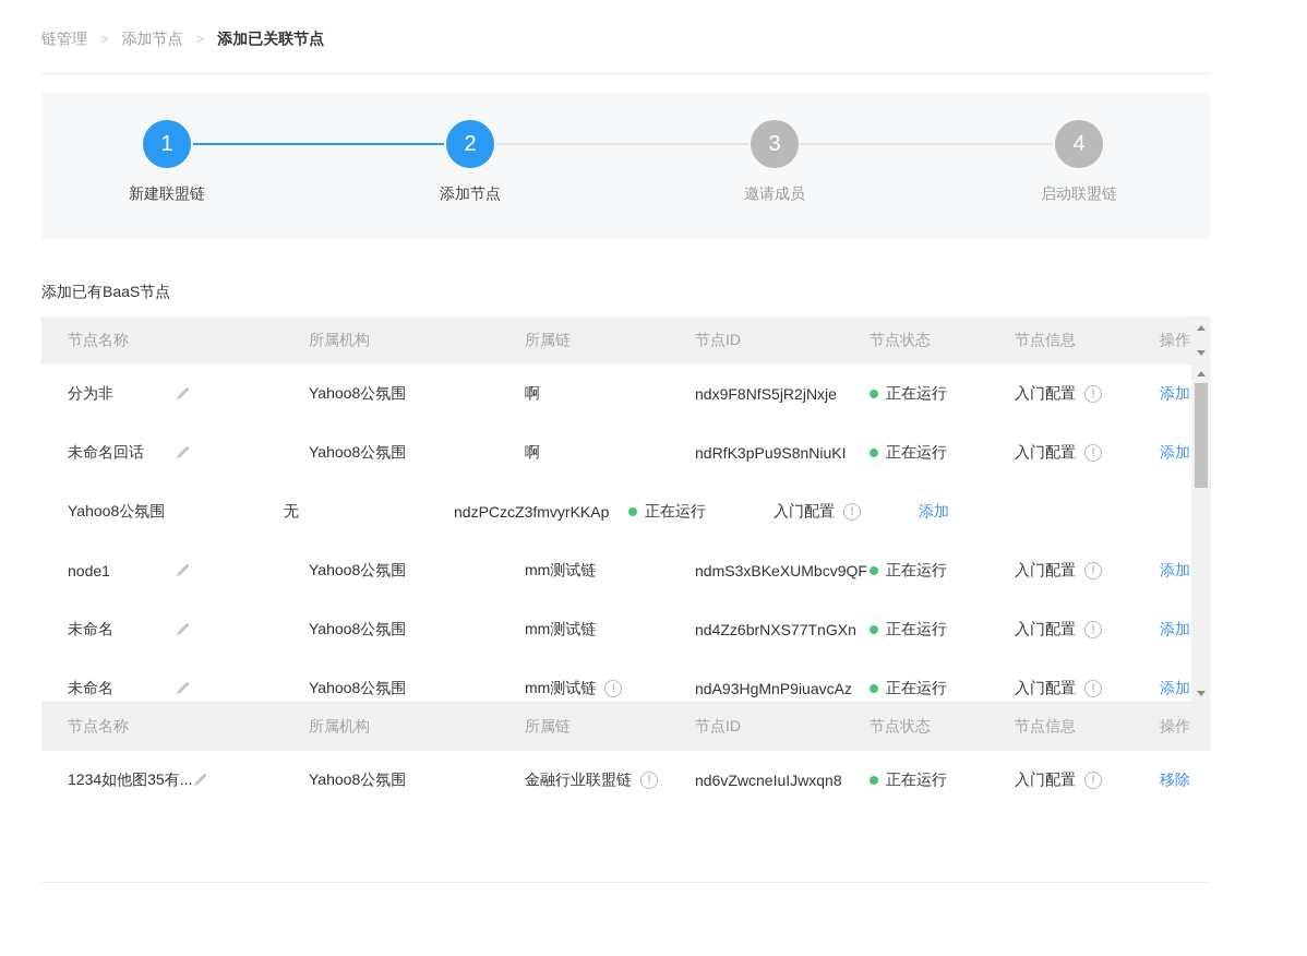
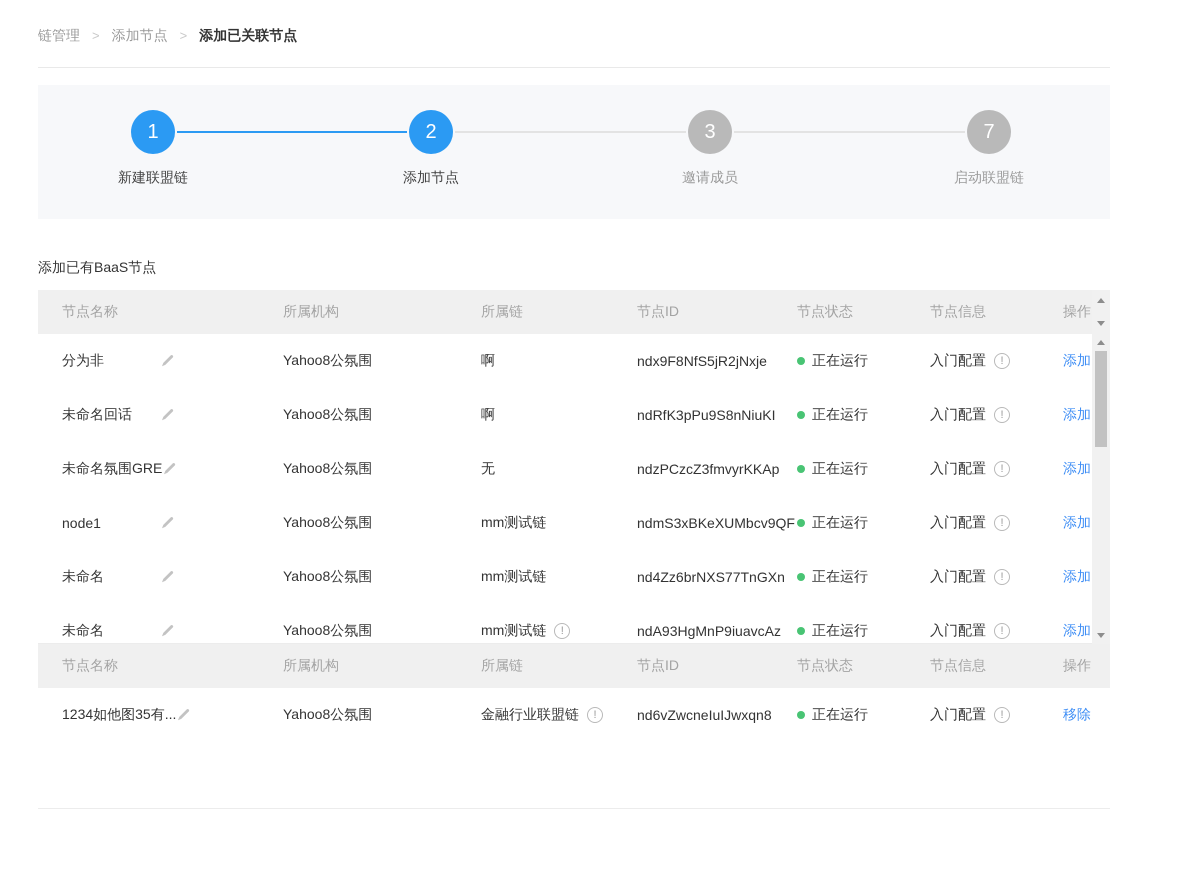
  链管理 > 添加节点 > 添加已关联节点
  1
  新建联盟链
  2
  添加节点
  3
  邀请成员
- 4
+ 7
  启动联盟链
  添加已有BaaS节点
  节点名称
  所属机构
  所属链
  节点ID
  节点状态
  节点信息
  操作
  分为非
  Yahoo8公氛围
  啊
  ndx9F8NfS5jR2jNxje
  正在运行
  入门配置
  !
  添加
  未命名回话
  Yahoo8公氛围
  啊
  ndRfK3pPu9S8nNiuKI
  正在运行
  入门配置
  !
  添加
+ 未命名氛围GRE
  Yahoo8公氛围
  无
  ndzPCzcZ3fmvyrKKAp
  正在运行
  入门配置
  !
  添加
  node1
  Yahoo8公氛围
  mm测试链
  ndmS3xBKeXUMbcv9QF
  正在运行
  入门配置
  !
  添加
  未命名
  Yahoo8公氛围
  mm测试链
  nd4Zz6brNXS77TnGXn
  正在运行
  入门配置
  !
  添加
  未命名
  Yahoo8公氛围
  mm测试链
  !
  ndA93HgMnP9iuavcAz
  正在运行
  入门配置
  !
  添加
  节点名称
  所属机构
  所属链
  节点ID
  节点状态
  节点信息
  操作
  1234如他图35有...
  Yahoo8公氛围
  金融行业联盟链
  !
  nd6vZwcneIuIJwxqn8
  正在运行
  入门配置
  !
  移除
